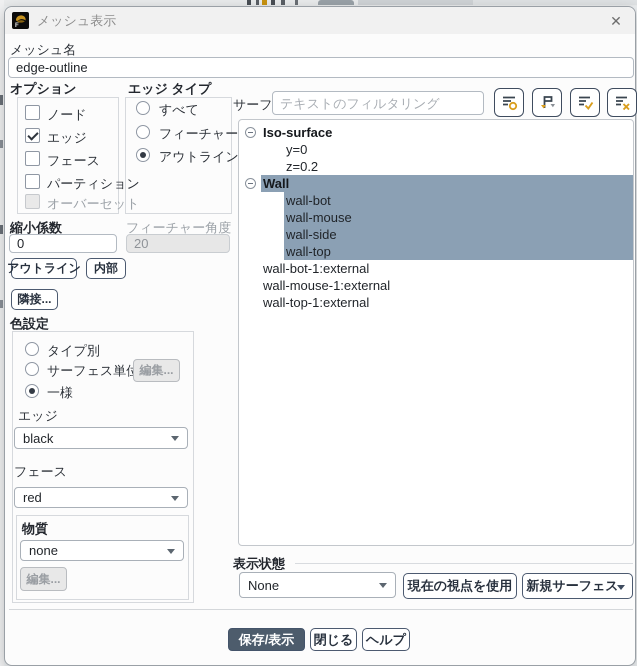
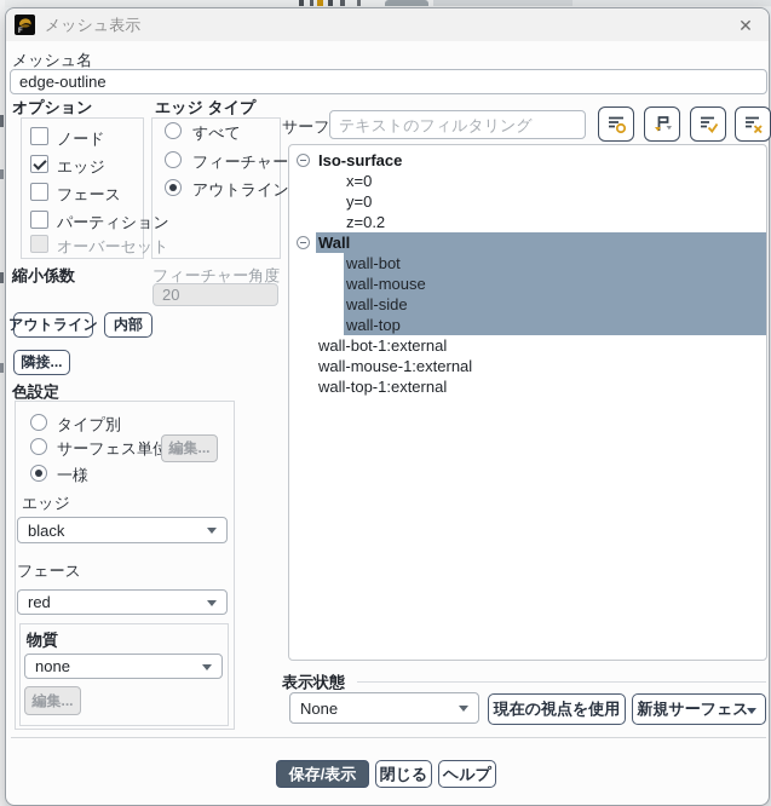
  メッシュ表示
  ✕
  メッシュ名
  edge-outline
  オプション
  ノード
  エッジ
  フェース
  パーティション
  オーバーセット
  エッジ タイプ
  すべて
  フィーチャー
  アウトライン
  テキストのフィルタリング
  Iso-surface
+ x=0
  y=0
  z=0.2
  Wall
  wall-bot
  wall-mouse
  wall-side
  wall-top
  wall-bot-1:external
  wall-mouse-1:external
  wall-top-1:external
  縮小係数
- 0
  フィーチャー角度
  20
  アウトライン
  内部
  隣接...
  色設定
  タイプ別
  サーフェス単
  編集...
  一様
  エッジ
  black
  フェース
  red
  物質
  none
  編集...
  表示状態
  None
  現在の視点を使用
  新規サーフェス
  保存/表示
  閉じる
  ヘルプ
